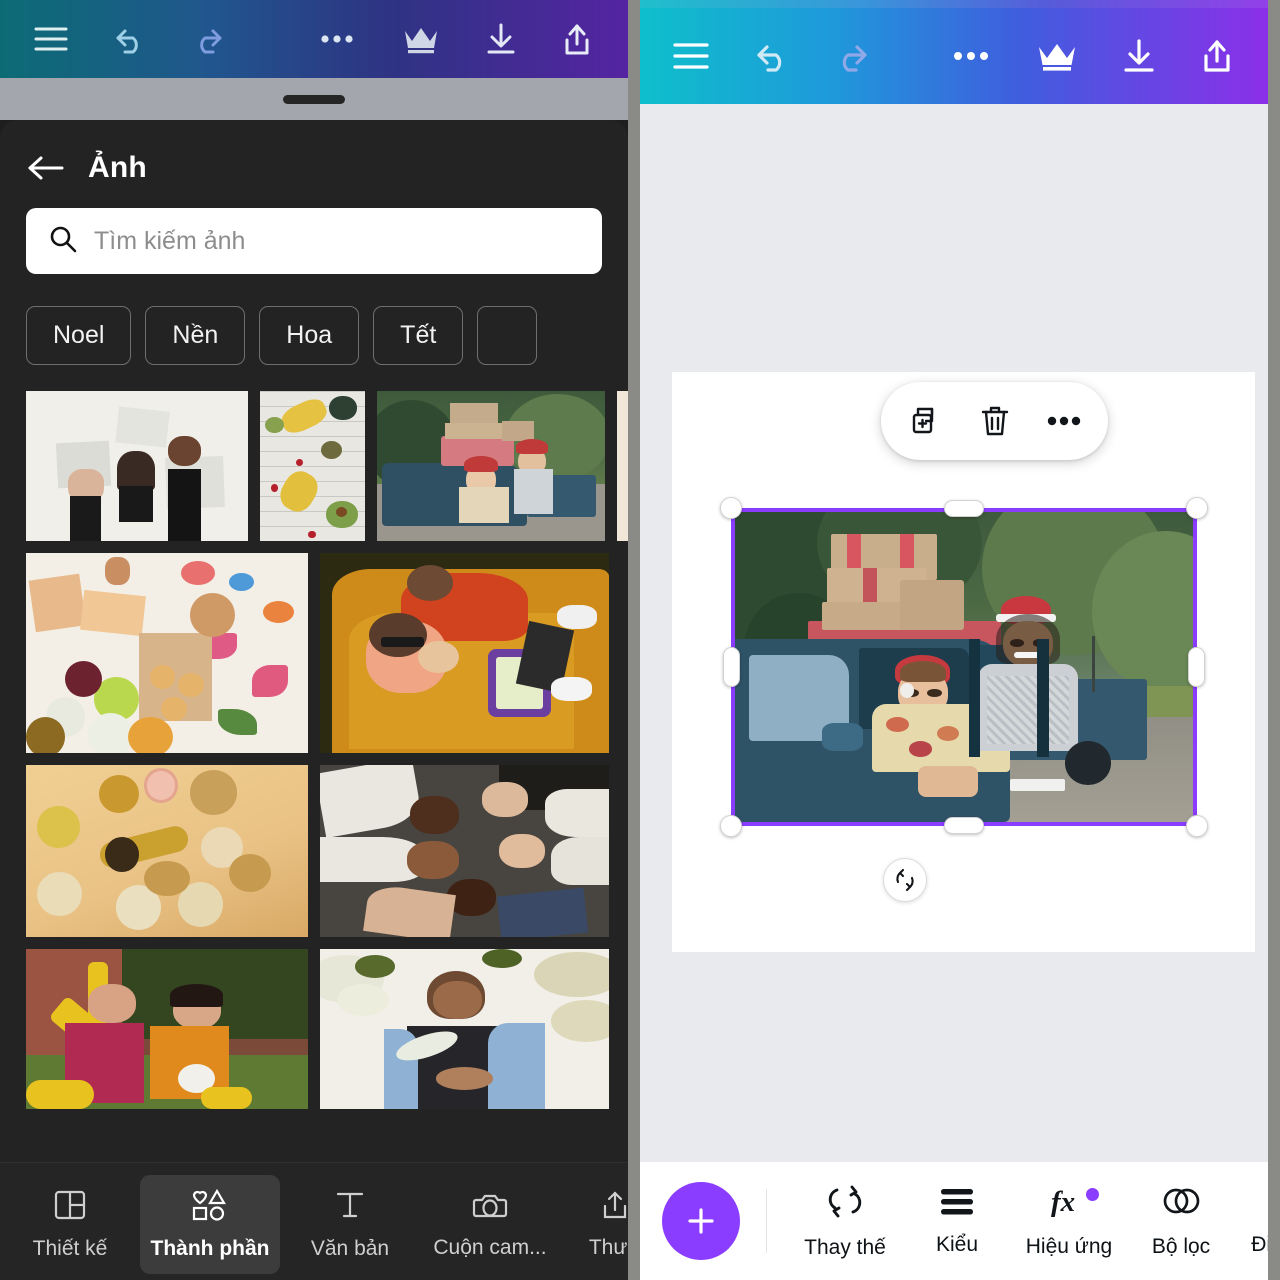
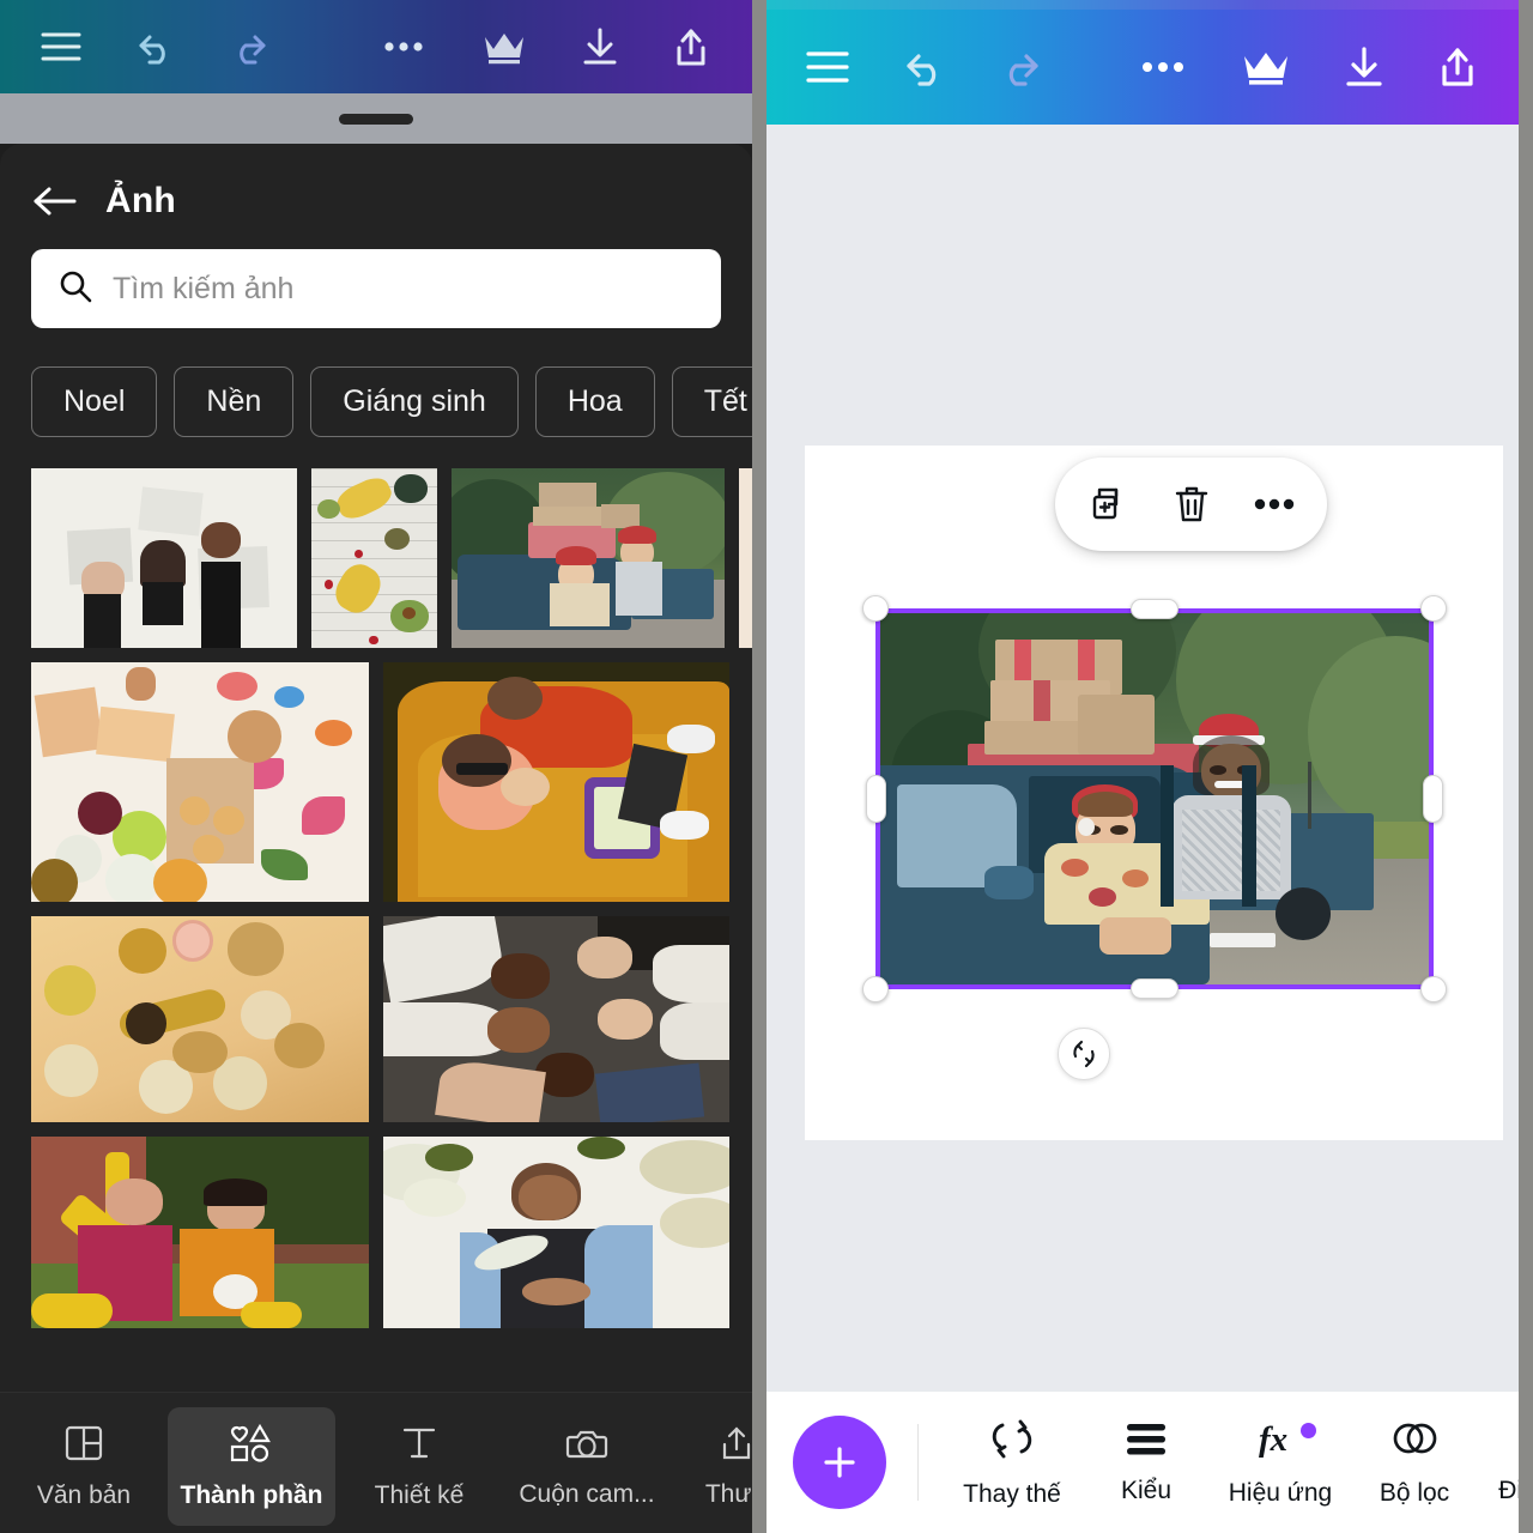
  Ảnh
  Tìm kiếm ảnh
  Noel
  Nền
+ Giáng sinh
  Hoa
  Tết
- Thiết kế
+ Văn bản
  Thành phần
- Văn bản
+ Thiết kế
  Cuộn cam...
  Thư
  Thay thế
  Kiểu
  fx
  Hiệu ứng
  Bộ lọc
